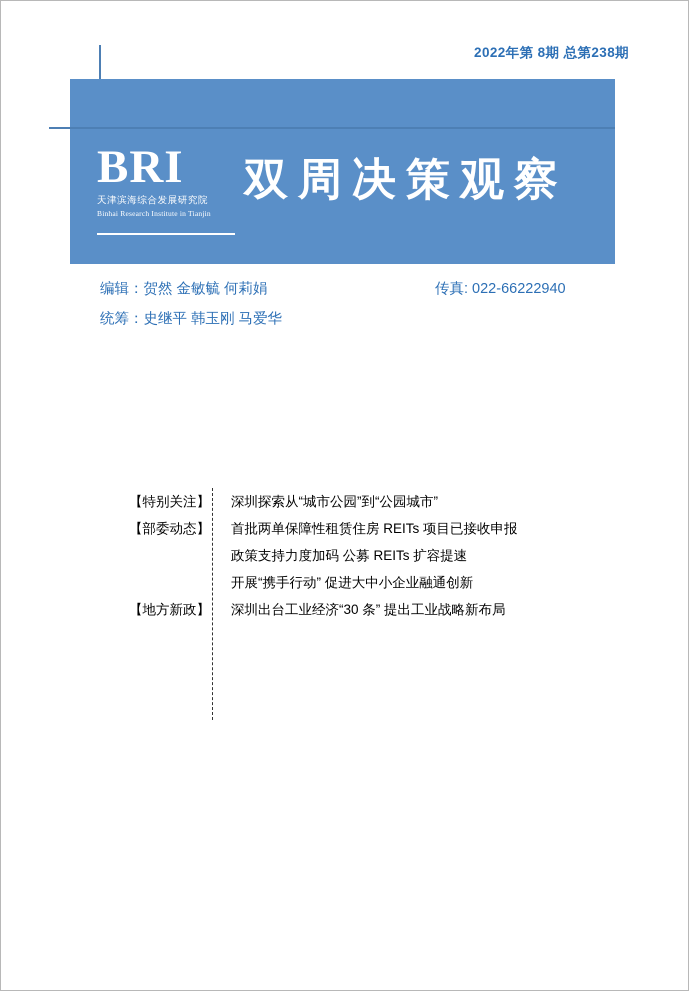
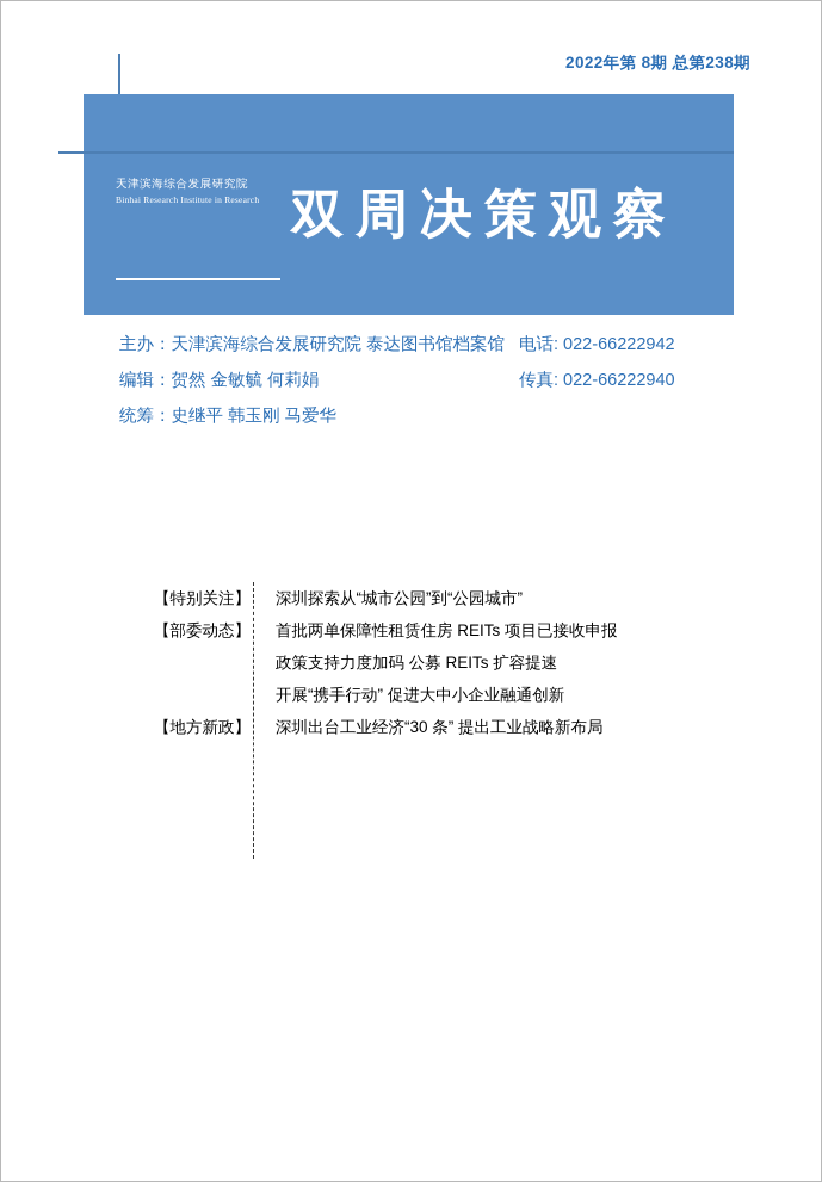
  2022年第 8期 总第238期
- BRI
  天津滨海综合发展研究院
- Binhai Research Institute in Tianjin
+ Binhai Research Institute in Research
  双周决策观察
+ 主办：天津滨海综合发展研究院 泰达图书馆档案馆
+ 电话: 022-66222942
  编辑：贺然 金敏毓 何莉娟
  传真: 022-66222940
  统筹：史继平 韩玉刚 马爱华
  【特别关注】
  深圳探索从“城市公园”到“公园城市”
  【部委动态】
  首批两单保障性租赁住房 REITs 项目已接收申报
  政策支持力度加码 公募 REITs 扩容提速
  开展“携手行动” 促进大中小企业融通创新
  【地方新政】
  深圳出台工业经济“30 条” 提出工业战略新布局
